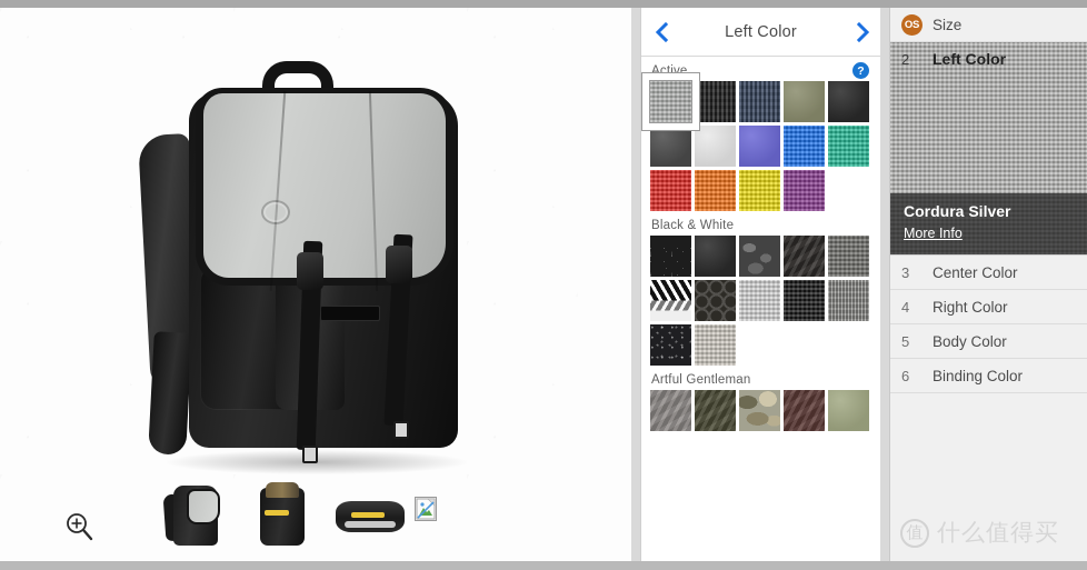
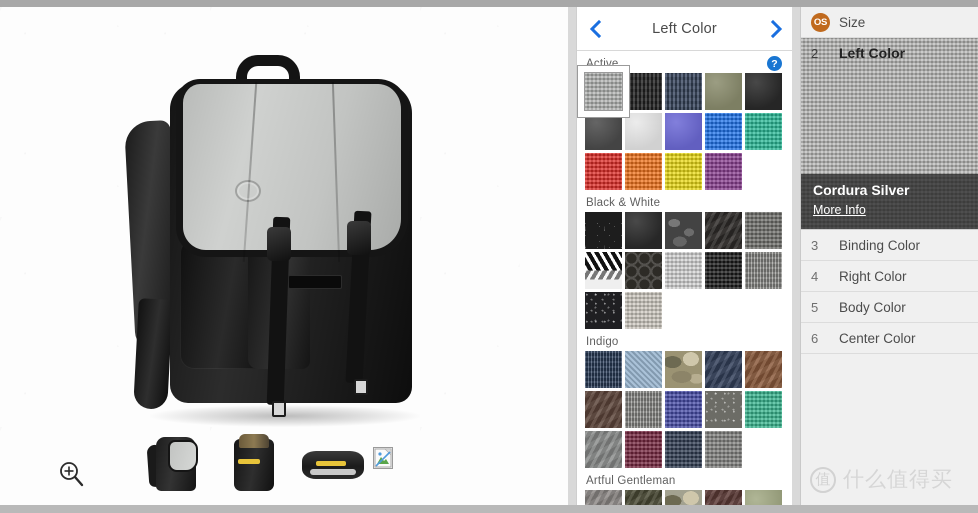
  Left Color
  ?
  Active
  Black & White
+ Indigo
  Artful Gentleman
  OS
  Size
  2
  Left Color
  Cordura Silver
  More Info
  3
- Center Color
+ Binding Color
  4
  Right Color
  5
  Body Color
  6
- Binding Color
+ Center Color
  值
  什么值得买
